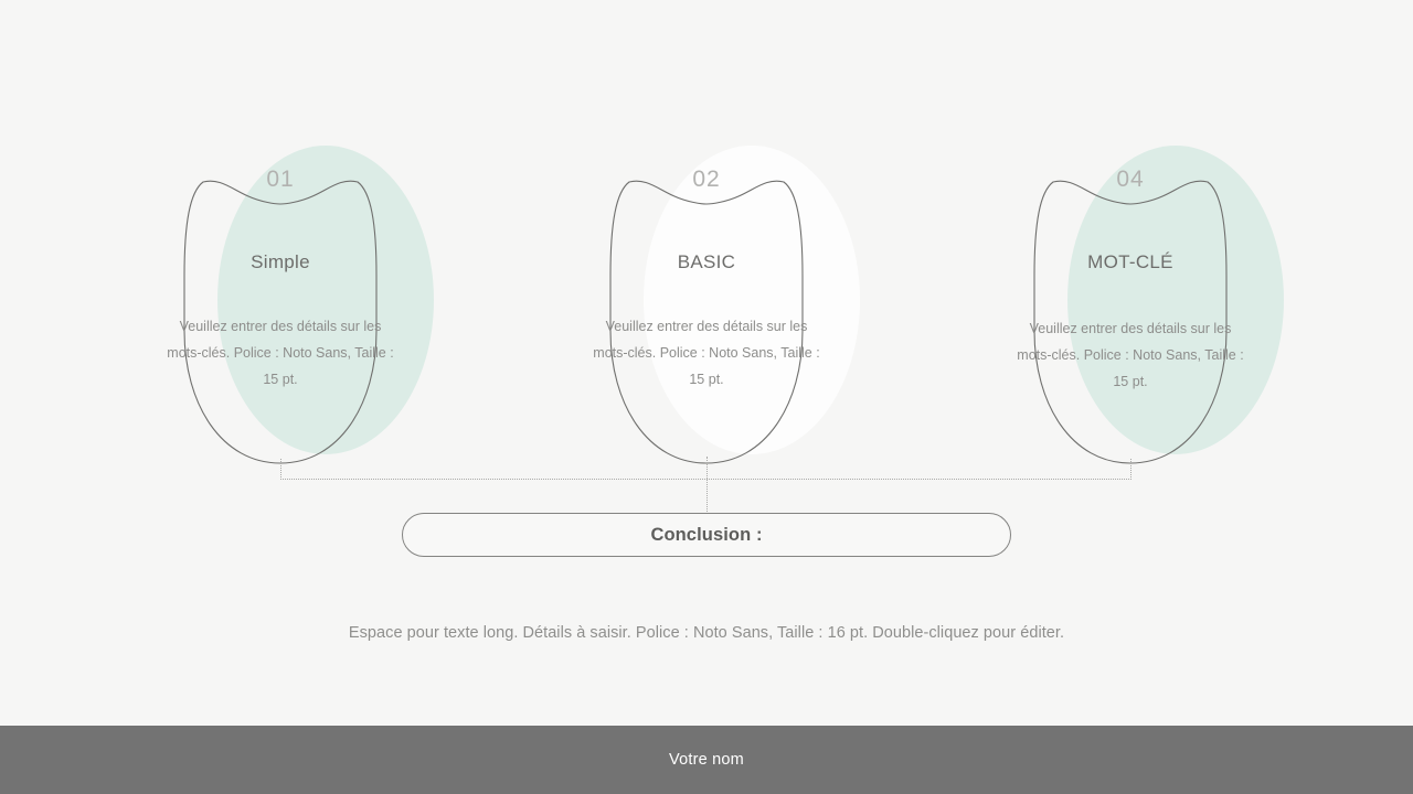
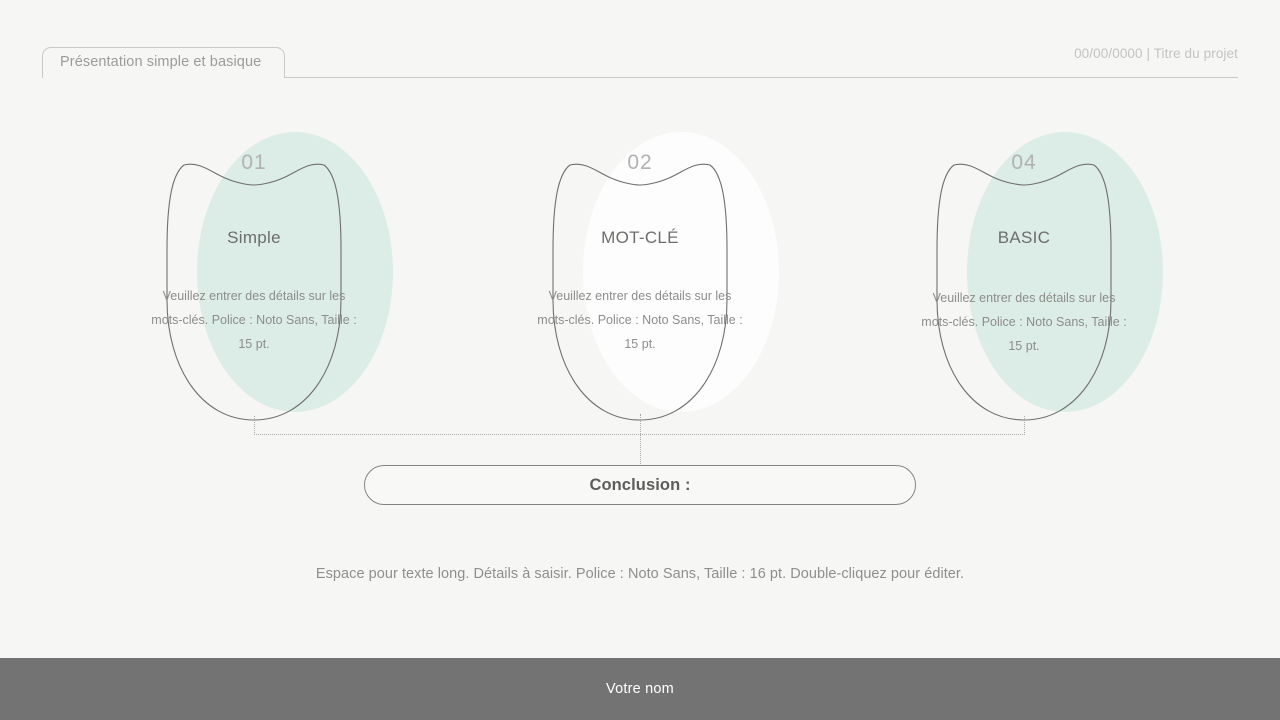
+ Présentation simple et basique
+ 00/00/0000 | Titre du projet
  01
  Simple
  Veuillez entrer des détails sur les mots-clés. Police : Noto Sans, Taille : 15 pt.
  02
- BASIC
+ MOT-CLÉ
  Veuillez entrer des détails sur les mots-clés. Police : Noto Sans, Taille : 15 pt.
  04
- MOT-CLÉ
+ BASIC
  Veuillez entrer des détails sur les mots-clés. Police : Noto Sans, Taille : 15 pt.
  Conclusion :
  Espace pour texte long. Détails à saisir. Police : Noto Sans, Taille : 16 pt. Double-cliquez pour éditer.
  Votre nom
